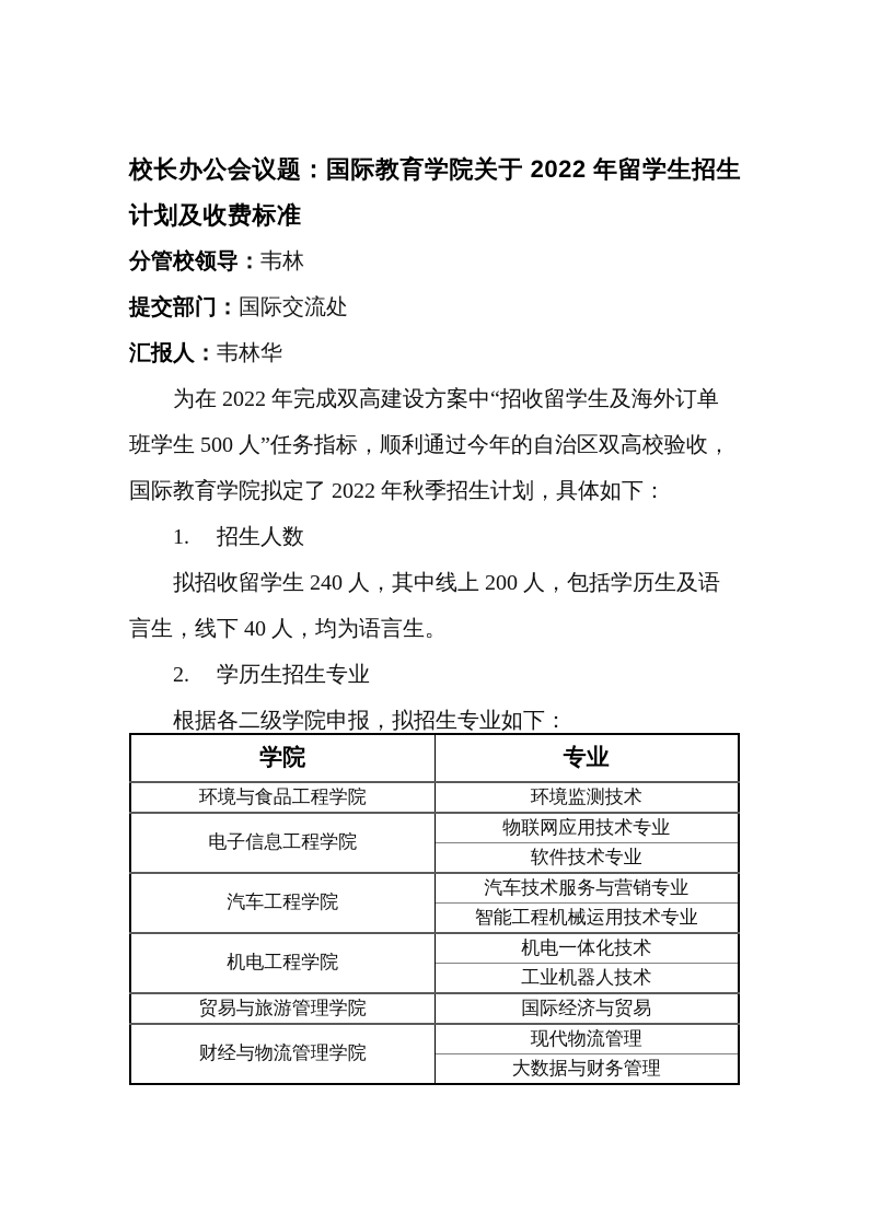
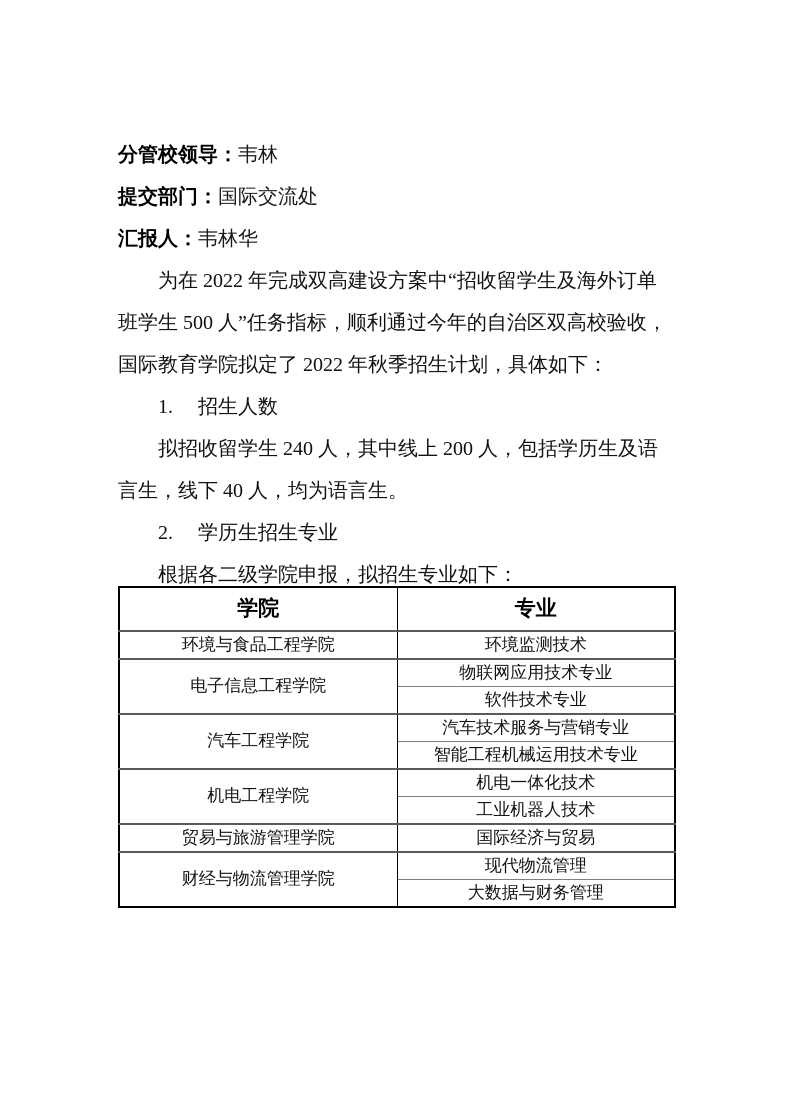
- 校长办公会议题：国际教育学院关于 2022 年留学生招生计划及收费标准
  分管校领导：韦林
  提交部门：国际交流处
  汇报人：韦林华
  为在 2022 年完成双高建设方案中“招收留学生及海外订单班学生 500 人”任务指标，顺利通过今年的自治区双高校验收，国际教育学院拟定了 2022 年秋季招生计划，具体如下：
  1. 招生人数
  拟招收留学生 240 人，其中线上 200 人，包括学历生及语言生，线下 40 人，均为语言生。
  2. 学历生招生专业
  根据各二级学院申报，拟招生专业如下：
  学院	专业
  环境与食品工程学院	环境监测技术
  电子信息工程学院	物联网应用技术专业
  软件技术专业
  汽车工程学院	汽车技术服务与营销专业
  智能工程机械运用技术专业
  机电工程学院	机电一体化技术
  工业机器人技术
  贸易与旅游管理学院	国际经济与贸易
  财经与物流管理学院	现代物流管理
  大数据与财务管理
